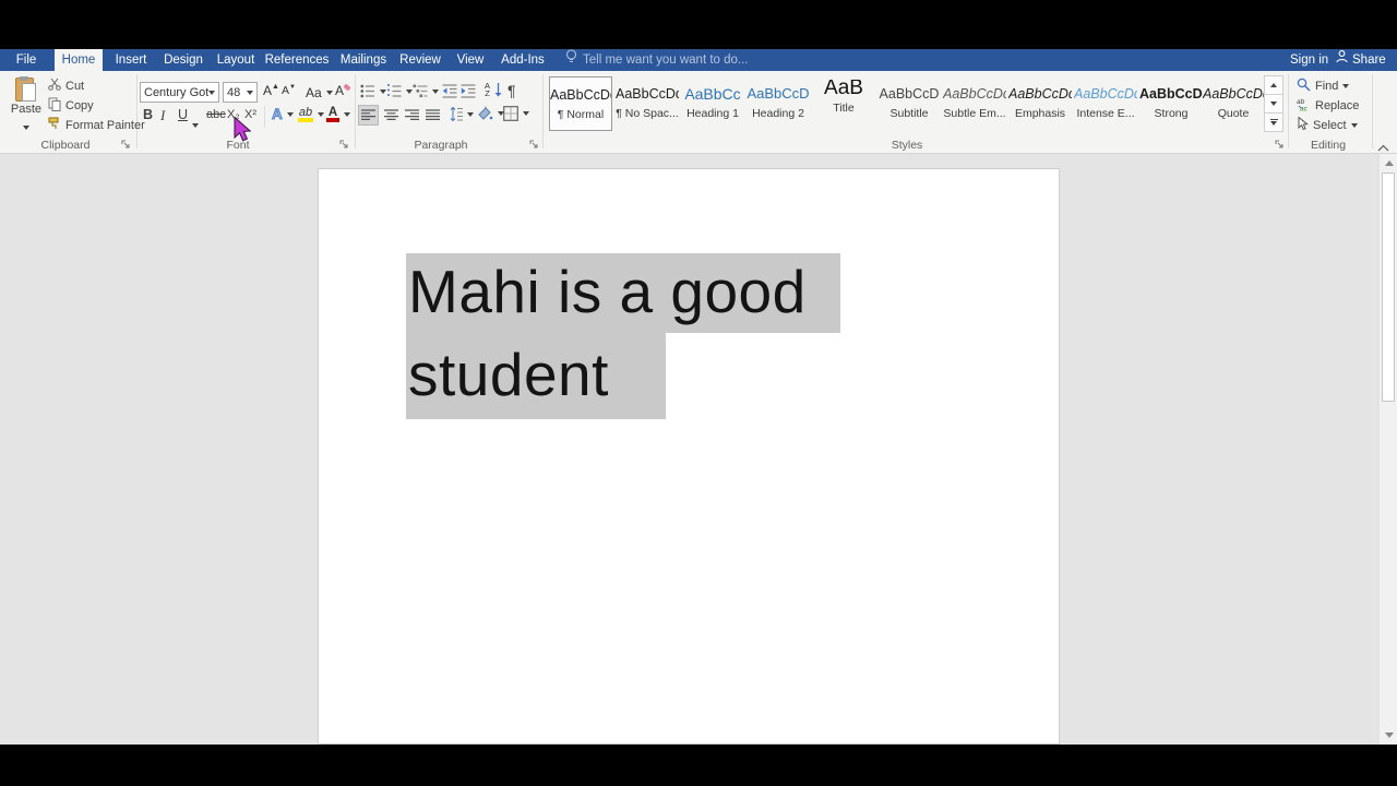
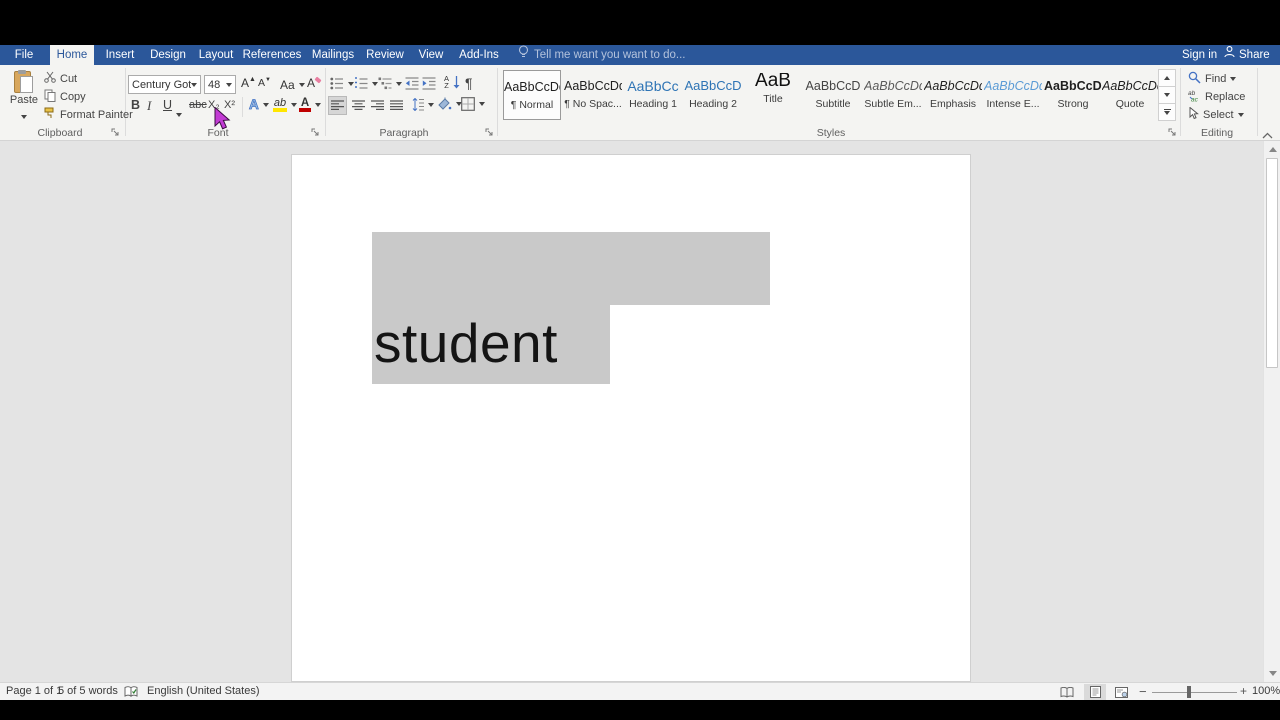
  File
  Home
  Insert
  Design
  Layout
  References
  Mailings
  Review
  View
  Add-Ins
  Tell me want you want to do...
  Sign in
  Share
  Paste
  Cut
  Copy
  Format Painter
  Clipboard
  Century Got
  48
  Aa
  A
  B
  I
  U
  abc
  X₂
  X²
  A
  ab
  A
  Font
  A
  Z
  ¶
  Paragraph
  AaBbCcD
  ¶ Normal
  AaBbCcD
  ¶ No Spac...
  AaBbCc
  Heading 1
  AaBbCcD
  Heading 2
  AaB
  Title
  AaBbCcD
  Subtitle
  AaBbCcD
  Subtle Em...
  AaBbCcD
  Emphasis
  AaBbCcD
  Intense E...
  AaBbCcD
  Strong
  AaBbCcD
  Quote
  Styles
  Find
  Replace
  Select
  Editing
- Mahi is a good
  student
+ Page 1 of 1
+ 5 of 5 words
+ English (United States)
+ −
+ +
+ 100%
